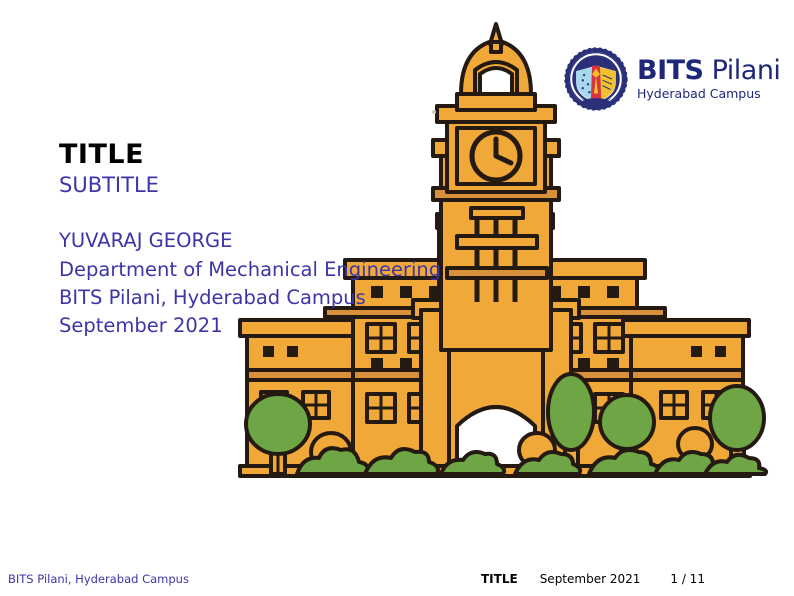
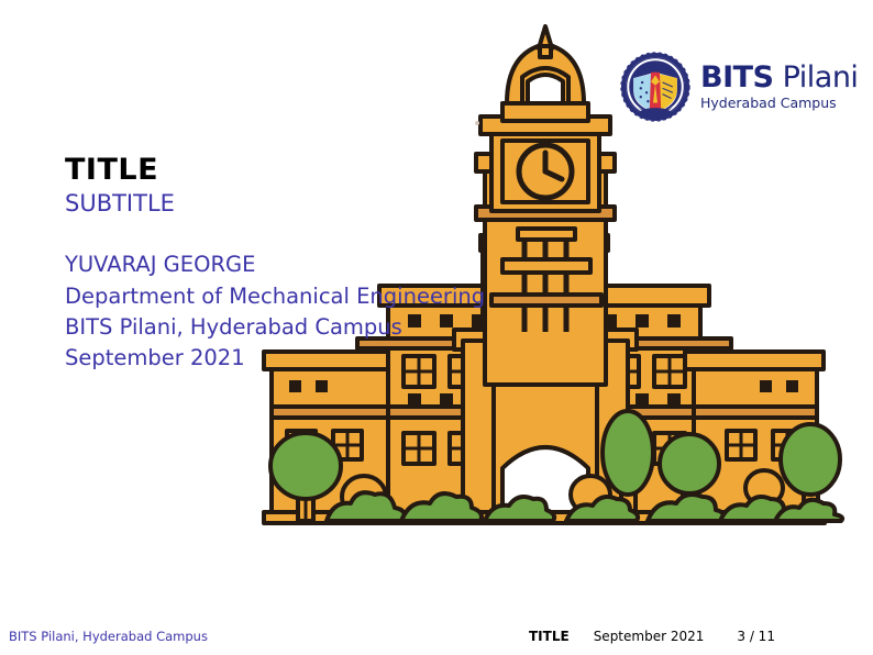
  TITLE
  SUBTITLE
  YUVARAJ GEORGE
  Department of Mechanical Engineering
  BITS Pilani, Hyderabad Campus
  September 2021
  BITS Pilani
  Hyderabad Campus
  BITS Pilani, Hyderabad Campus
  TITLE
  September 2021
- 1 / 11
+ 3 / 11
